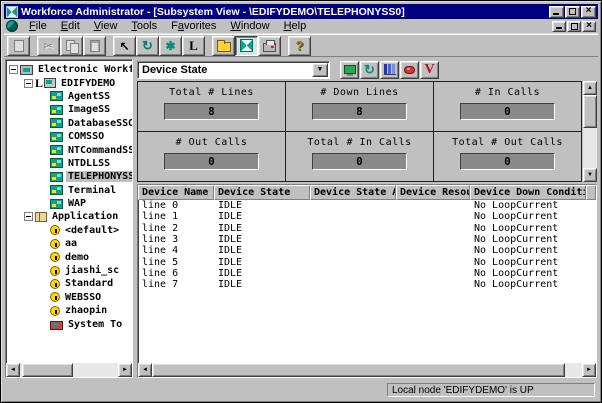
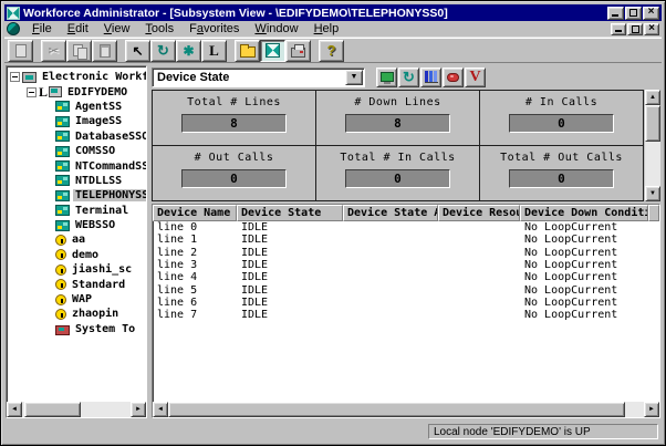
  Workforce Administrator - [Subsystem View - \EDIFYDEMO\TELEPHONYSS0]
  ×
  File
  Edit
  View
  Tools
  Favorites
  Window
  Help
  ×
  ✂
  ↖
  ↻
  ✱
  L
  ?
  Electronic Workf
  L
  EDIFYDEMO
  AgentSS
  ImageSS
  DatabaseSSO
  COMSSO
  NTCommandSS
  NTDLLSS
  TELEPHONYSS
  Terminal
- WAP
+ WEBSSO
- Application
- <default>
  aa
  demo
  jiashi_sc
  Standard
- WEBSSO
+ WAP
  zhaopin
  System To
  Device State
  ↻
  V
  Total # Lines
  8
  # Down Lines
  8
  # In Calls
  0
  # Out Calls
  0
  Total # In Calls
  0
  Total # Out Calls
  0
  Device Name
  Device State
  Device State
  Device Reso
  Device Down Condit
  line 0
  IDLE
  No LoopCurrent
  line 1
  IDLE
  No LoopCurrent
  line 2
  IDLE
  No LoopCurrent
  line 3
  IDLE
  No LoopCurrent
  line 4
  IDLE
  No LoopCurrent
  line 5
  IDLE
  No LoopCurrent
  line 6
  IDLE
  No LoopCurrent
  line 7
  IDLE
  No LoopCurrent
  Local node 'EDIFYDEMO' is UP
